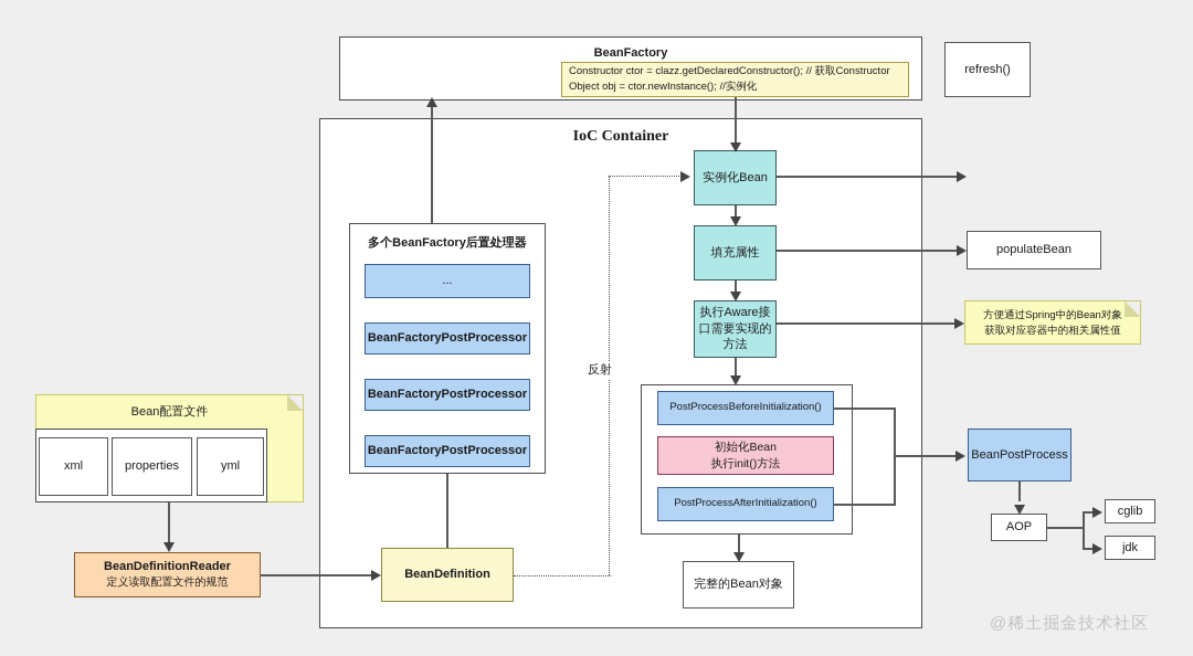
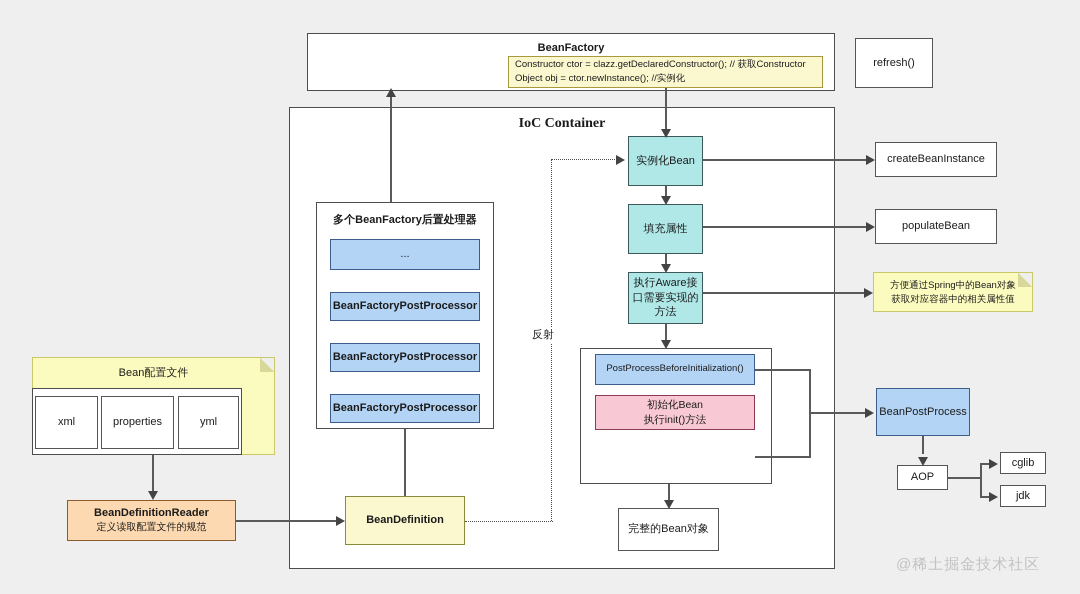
  BeanFactory
  Constructor ctor = clazz.getDeclaredConstructor(); // 获取Constructor
  Object obj = ctor.newInstance(); //实例化
  refresh()
  IoC Container
  多个BeanFactory后置处理器
  ...
  BeanFactoryPostProcessor
  BeanFactoryPostProcessor
  BeanFactoryPostProcessor
  Bean配置文件
  xml
  properties
  yml
  BeanDefinitionReader
  定义读取配置文件的规范
  BeanDefinition
  实例化Bean
  填充属性
  执行Aware接
  口需要实现的
  方法
  PostProcessBeforeInitialization()
  初始化Bean
  执行init()方法
- PostProcessAfterInitialization()
  完整的Bean对象
+ createBeanInstance
  populateBean
  方便通过Spring中的Bean对象
  获取对应容器中的相关属性值
  BeanPostProcess
  AOP
  cglib
  jdk
  反射
  @稀土掘金技术社区
